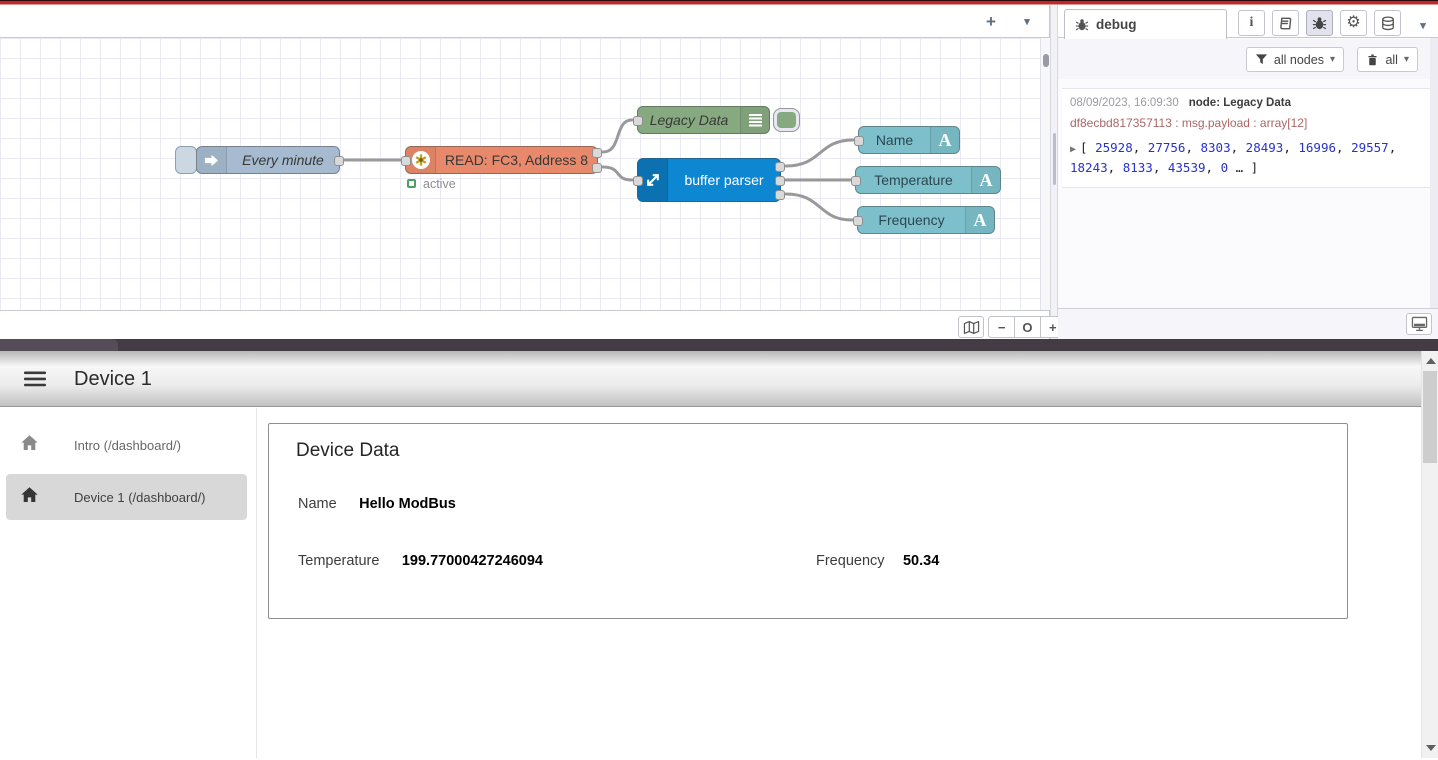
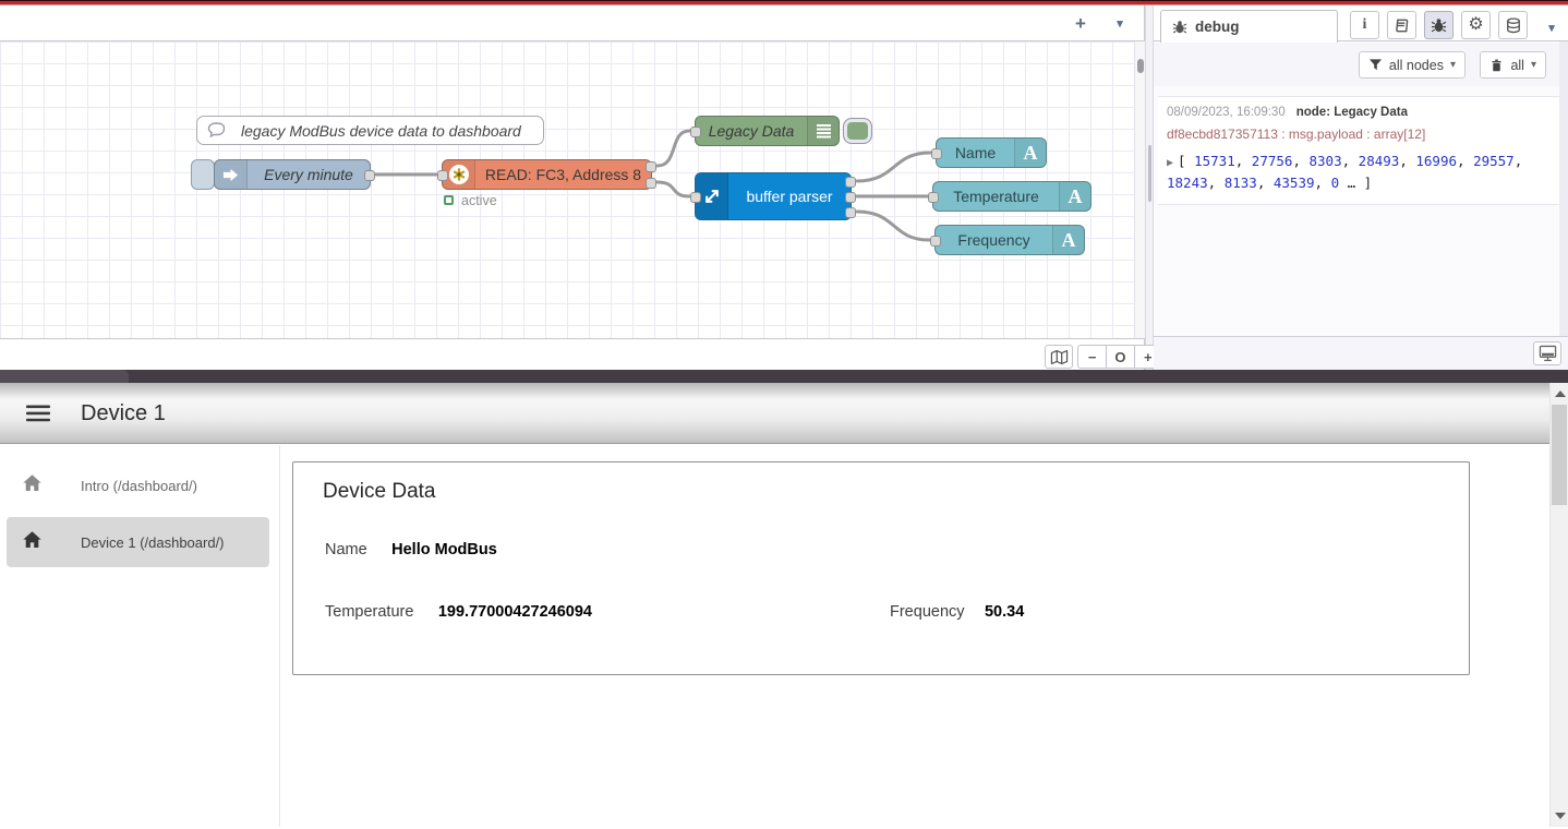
  +
  ▾
+ legacy ModBus device data to dashboard
  Every minute
  READ: FC3, Address 8
  active
  Legacy Data
  buffer parser
  Name
  A
  Temperature
  A
  Frequency
  A
  −
  O
  +
  debug
  i
  ⚙
  ▾
  all nodes
  ▾
  all
  ▾
  08/09/2023, 16:09:30 node: Legacy Data
  df8ecbd817357113 : msg.payload : array[12]
- ▶ [ 25928, 27756, 8303, 28493, 16996, 29557, 18243, 8133, 43539, 0 … ]
+ ▶ [ 15731, 27756, 8303, 28493, 16996, 29557, 18243, 8133, 43539, 0 … ]
  Device 1
  Intro (/dashboard/)
  Device 1 (/dashboard/)
  Device Data
  Name Hello ModBus
  Temperature 199.77000427246094
  Frequency 50.34
